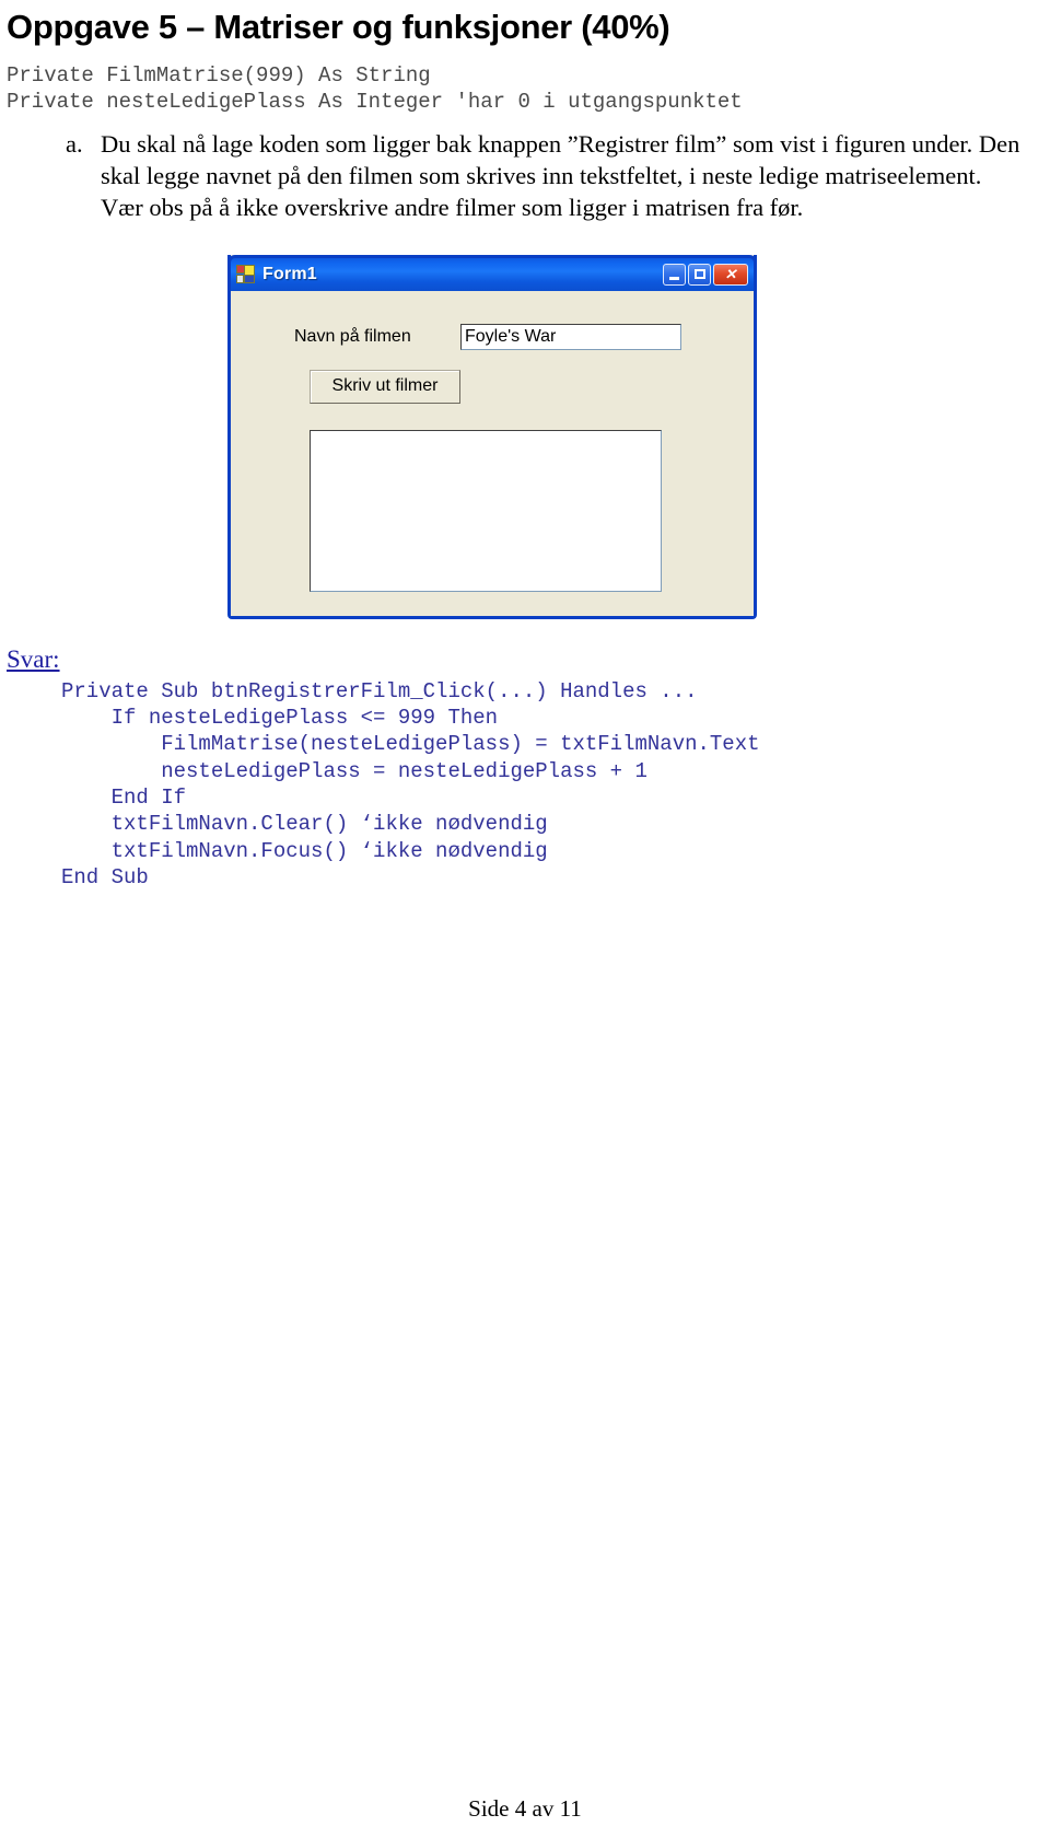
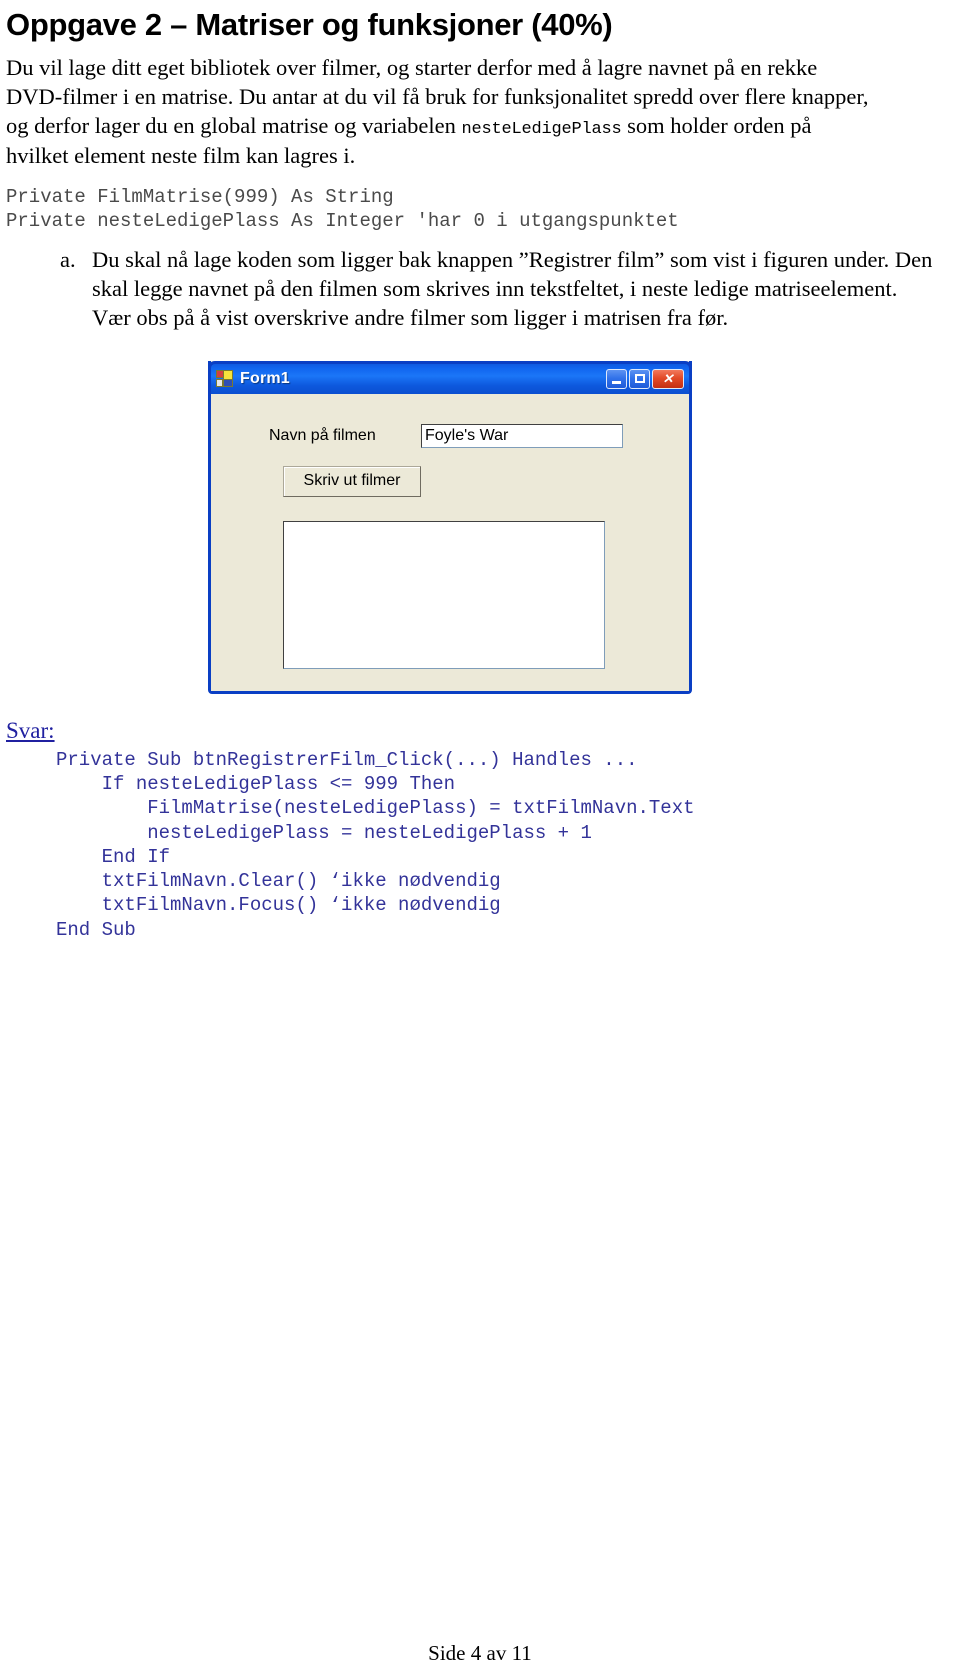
- Oppgave 5 – Matriser og funksjoner (40%)
+ Oppgave 2 – Matriser og funksjoner (40%)
+ Du vil lage ditt eget bibliotek over filmer, og starter derfor med å lagre navnet på en rekke DVD-filmer i en matrise. Du antar at du vil få bruk for funksjonalitet spredd over flere knapper, og derfor lager du en global matrise og variabelen nesteLedigePlass som holder orden på hvilket element neste film kan lagres i.
  Private FilmMatrise(999) As String
  Private nesteLedigePlass As Integer 'har 0 i utgangspunktet
  a.
- Du skal nå lage koden som ligger bak knappen ”Registrer film” som vist i figuren under. Den skal legge navnet på den filmen som skrives inn tekstfeltet, i neste ledige matriseelement. Vær obs på å ikke overskrive andre filmer som ligger i matrisen fra før.
+ Du skal nå lage koden som ligger bak knappen ”Registrer film” som vist i figuren under. Den skal legge navnet på den filmen som skrives inn tekstfeltet, i neste ledige matriseelement. Vær obs på å vist overskrive andre filmer som ligger i matrisen fra før.
  Form1
  ✕
  Navn på filmen
  Foyle's War
  Skriv ut filmer
  Svar:
  Private Sub btnRegistrerFilm_Click(...) Handles ...
  If nesteLedigePlass <= 999 Then
  FilmMatrise(nesteLedigePlass) = txtFilmNavn.Text
  nesteLedigePlass = nesteLedigePlass + 1
  End If
  txtFilmNavn.Clear() ‘ikke nødvendig
  txtFilmNavn.Focus() ‘ikke nødvendig
  End Sub
  Side 4 av 11
